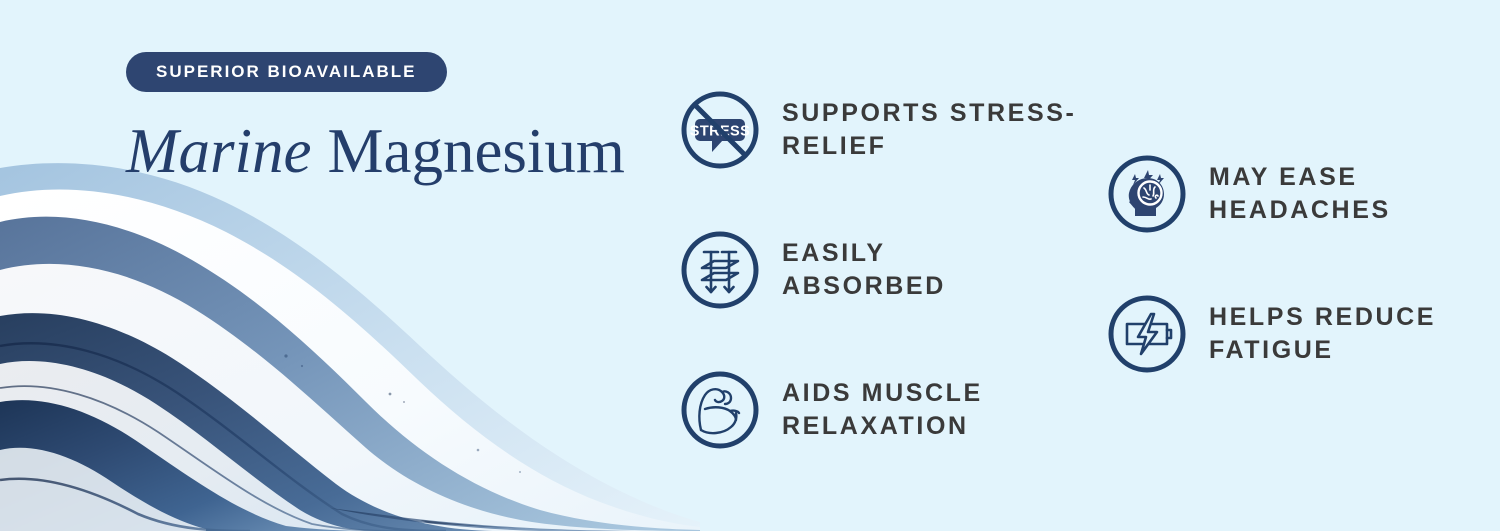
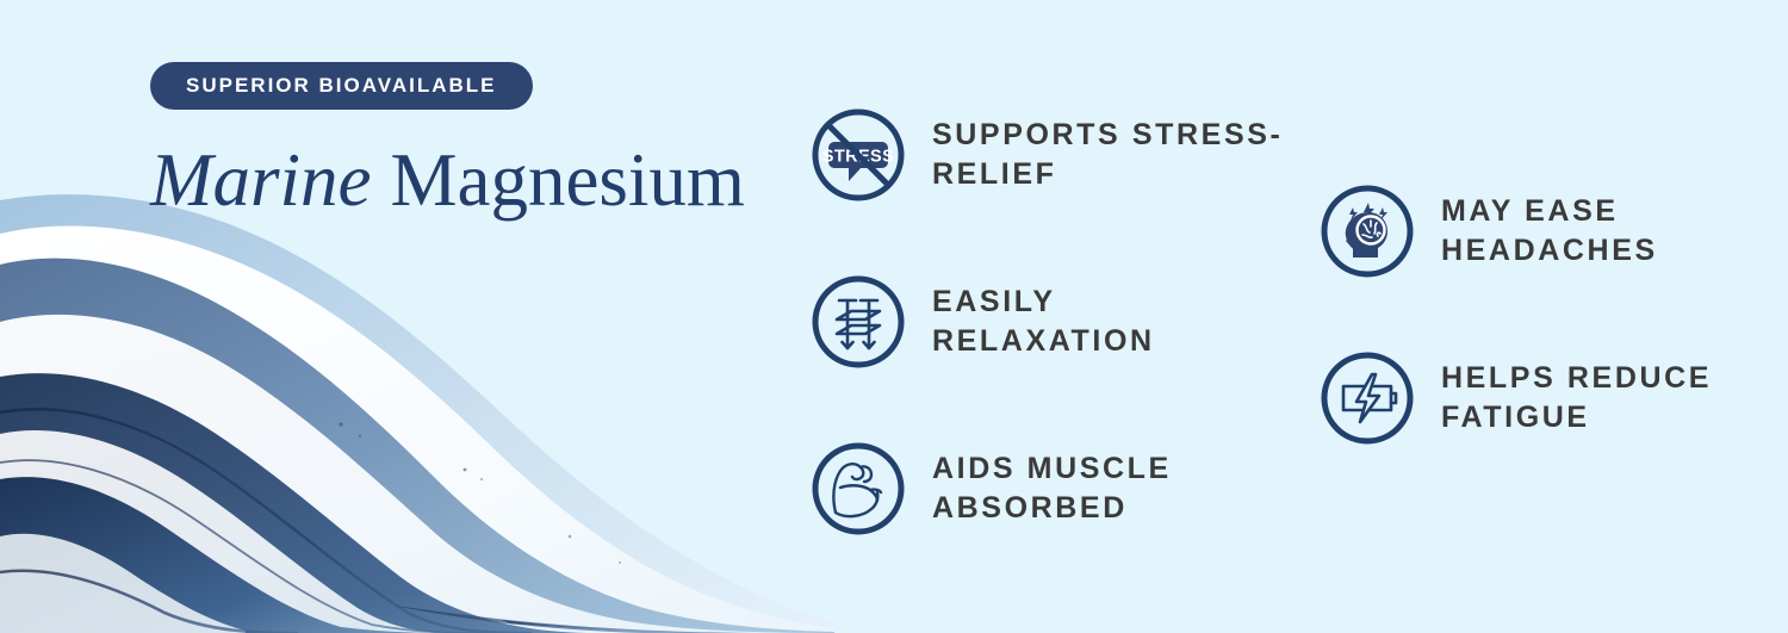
  SUPERIOR BIOAVAILABLE
  Marine Magnesium
  STRSS
  SUPPORTS STRESS-
  RELIEF
  EASILY
- ABSORBED
+ RELAXATION
  AIDS MUSCLE
- RELAXATION
+ ABSORBED
  MAY EASE
  HEADACHES
  HELPS REDUCE
  FATIGUE
